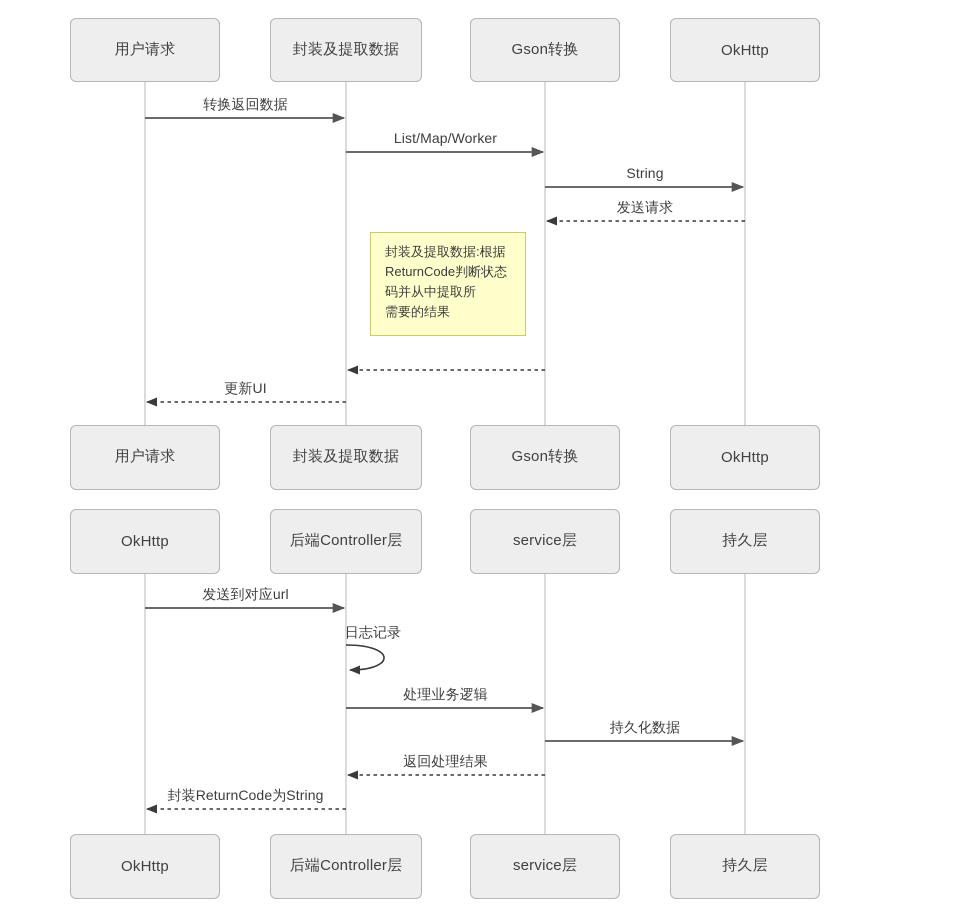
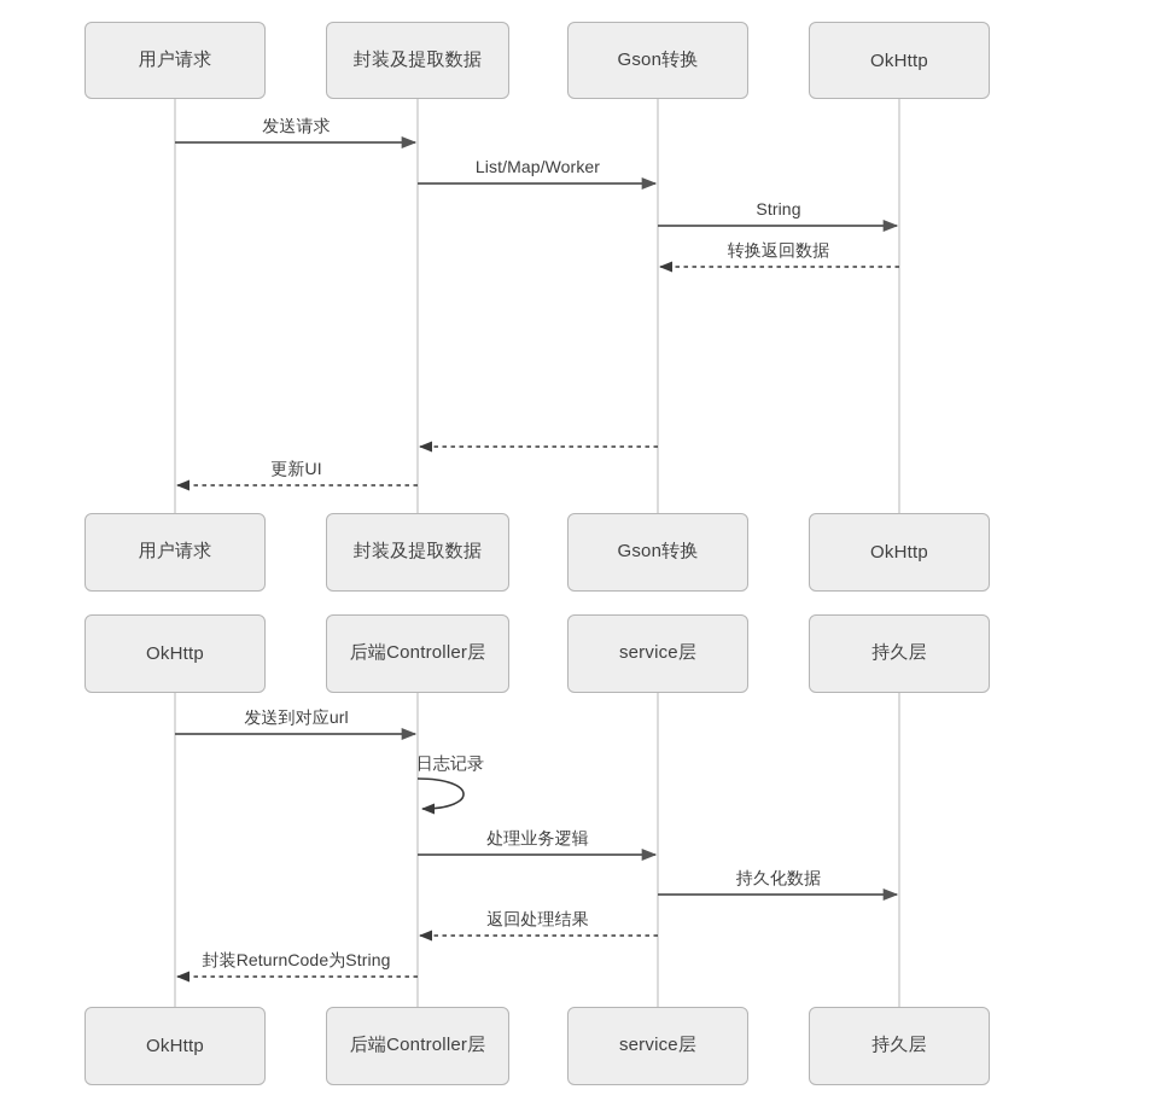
- 转换返回数据
+ 发送请求
  List/Map/Worker
  String
- 发送请求
+ 转换返回数据
  更新UI
  用户请求
  封装及提取数据
  Gson转换
  OkHttp
  用户请求
  封装及提取数据
  Gson转换
  OkHttp
- 封装及提取数据:根据
- ReturnCode判断状态
- 码并从中提取所
- 需要的结果
  发送到对应url
  处理业务逻辑
  持久化数据
  返回处理结果
  封装ReturnCode为String
  日志记录
  OkHttp
  后端Controller层
  service层
  持久层
  OkHttp
  后端Controller层
  service层
  持久层
